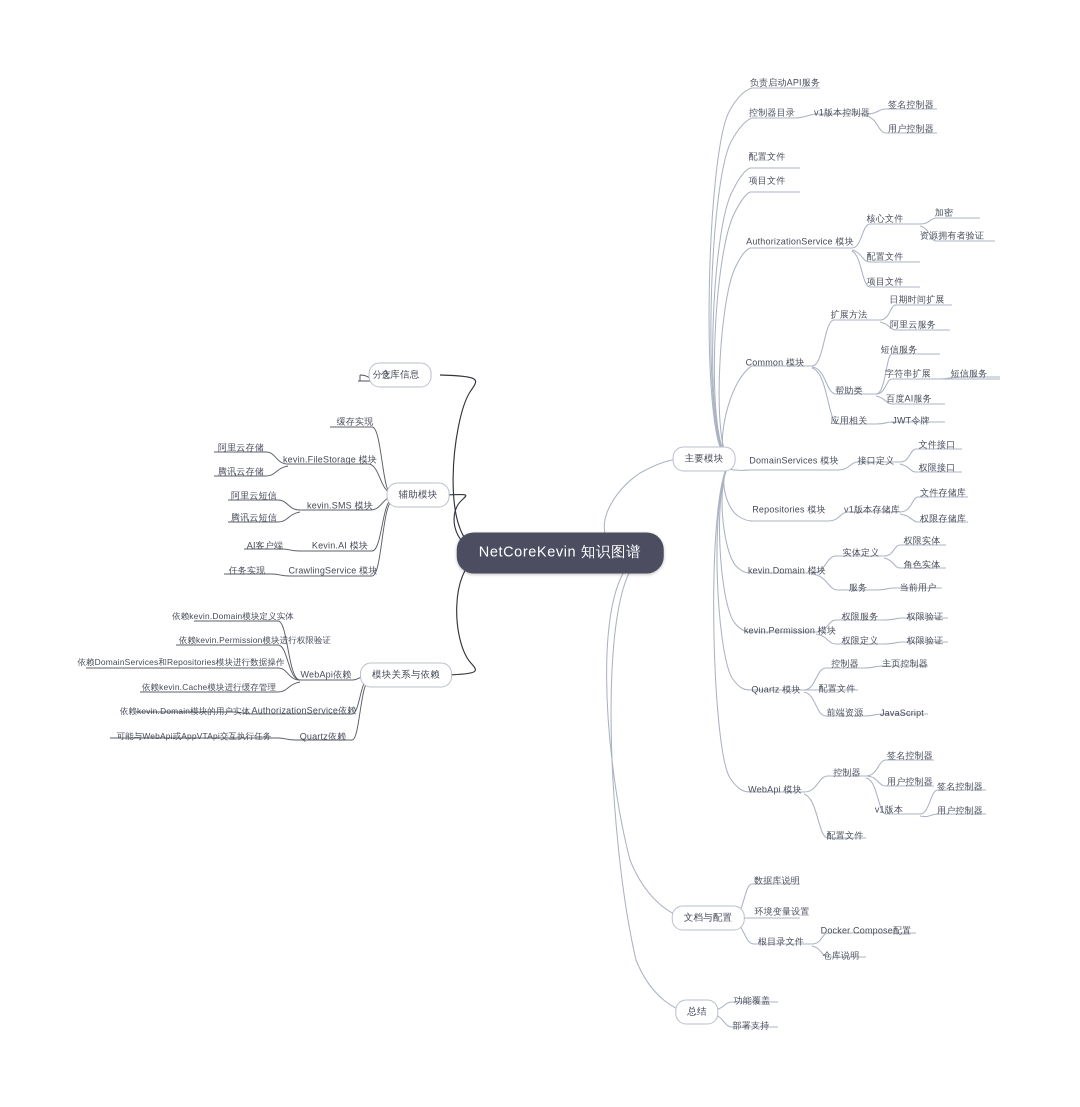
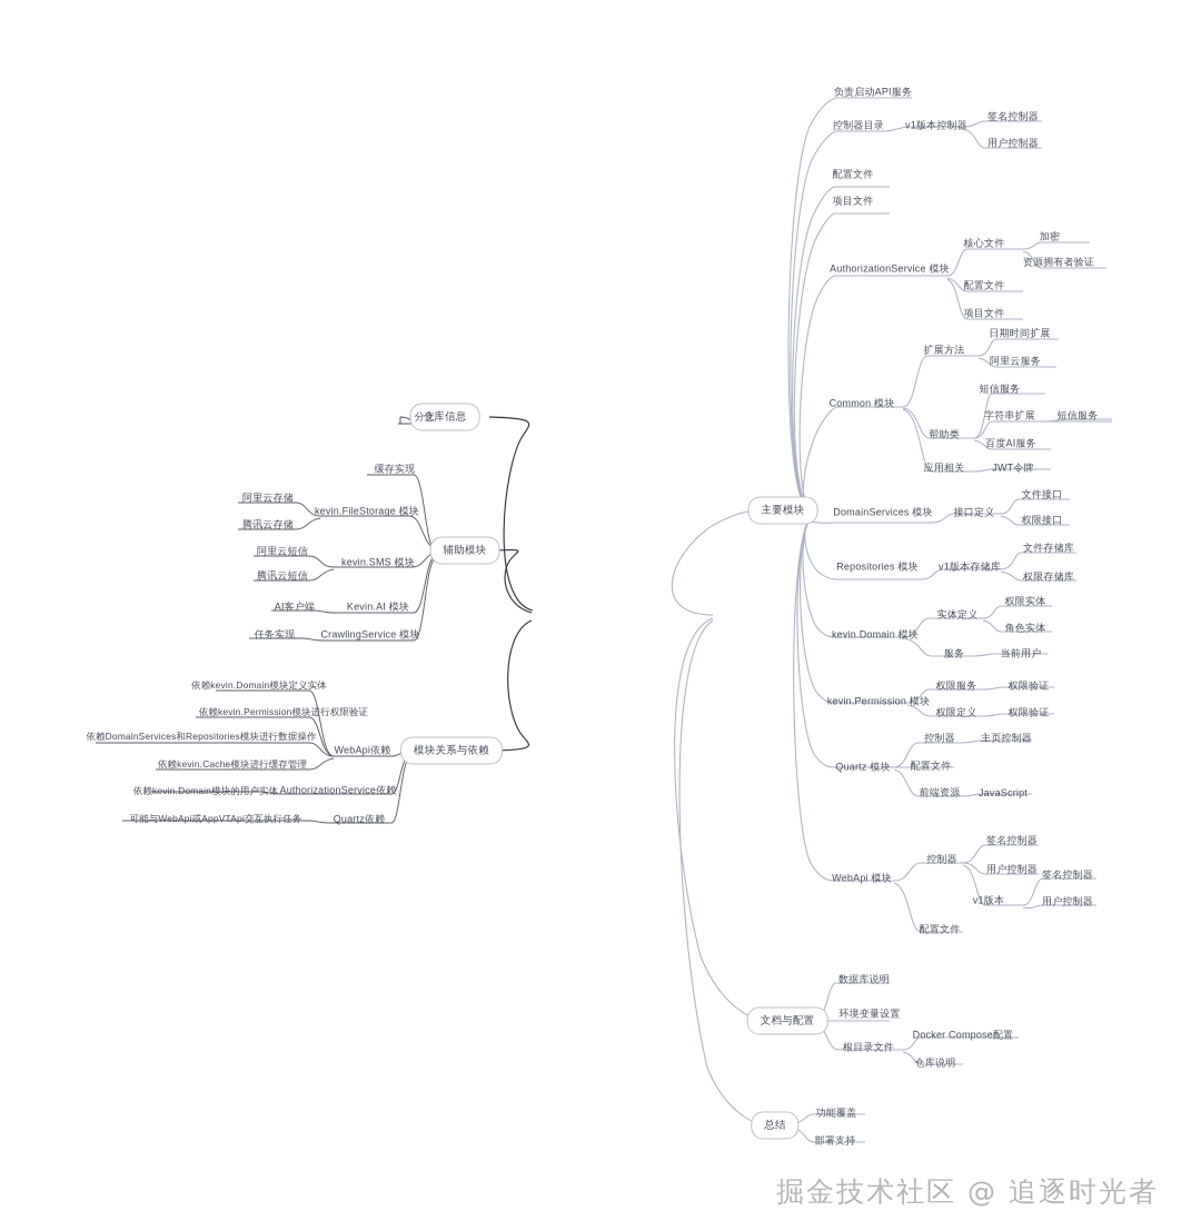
- NetCoreKevin 知识图谱
  仓库信息
  辅助模块
  模块关系与依赖
  主要模块
  文档与配置
  总结
  分支
  缓存实现
  kevin.FileStorage 模块
  阿里云存储
  腾讯云存储
  kevin.SMS 模块
  阿里云短信
  腾讯云短信
  Kevin.AI 模块
  AI客户端
  CrawlingService 模块
  任务实现
  WebApi依赖
  依赖kevin.Domain模块定义实体
  依赖kevin.Permission模块进行权限验证
  依赖DomainServices和Repositories模块进行数据操作
  依赖kevin.Cache模块进行缓存管理
  AuthorizationService依赖
  依赖kevin.Domain模块的用户实体
  Quartz依赖
  可能与WebApi或AppVTApi交互执行任务
  负责启动API服务
  控制器目录
  v1版本控制器
  签名控制器
  用户控制器
  配置文件
  项目文件
  AuthorizationService 模块
  核心文件
  加密
  资源拥有者验证
  配置文件
  项目文件
  Common 模块
  扩展方法
  日期时间扩展
  阿里云服务
  帮助类
  短信服务
  字符串扩展
  短信服务
  百度AI服务
  应用相关
  JWT令牌
  DomainServices 模块
  接口定义
  文件接口
  权限接口
  Repositories 模块
  v1版本存储库
  文件存储库
  权限存储库
  kevin.Domain 模块
  实体定义
  权限实体
  角色实体
  服务
  当前用户
  kevin.Permission 模块
  权限服务
  权限验证
  权限定义
  权限验证
  Quartz 模块
  控制器
  主页控制器
  配置文件
  前端资源
  JavaScript
  WebApi 模块
  控制器
  签名控制器
  用户控制器
  v1版本
  签名控制器
  用户控制器
  配置文件
  数据库说明
  环境变量设置
  根目录文件
  Docker Compose配置
  仓库说明
  功能覆盖
  部署支持
+ 掘金技术社区 @ 追逐时光者
